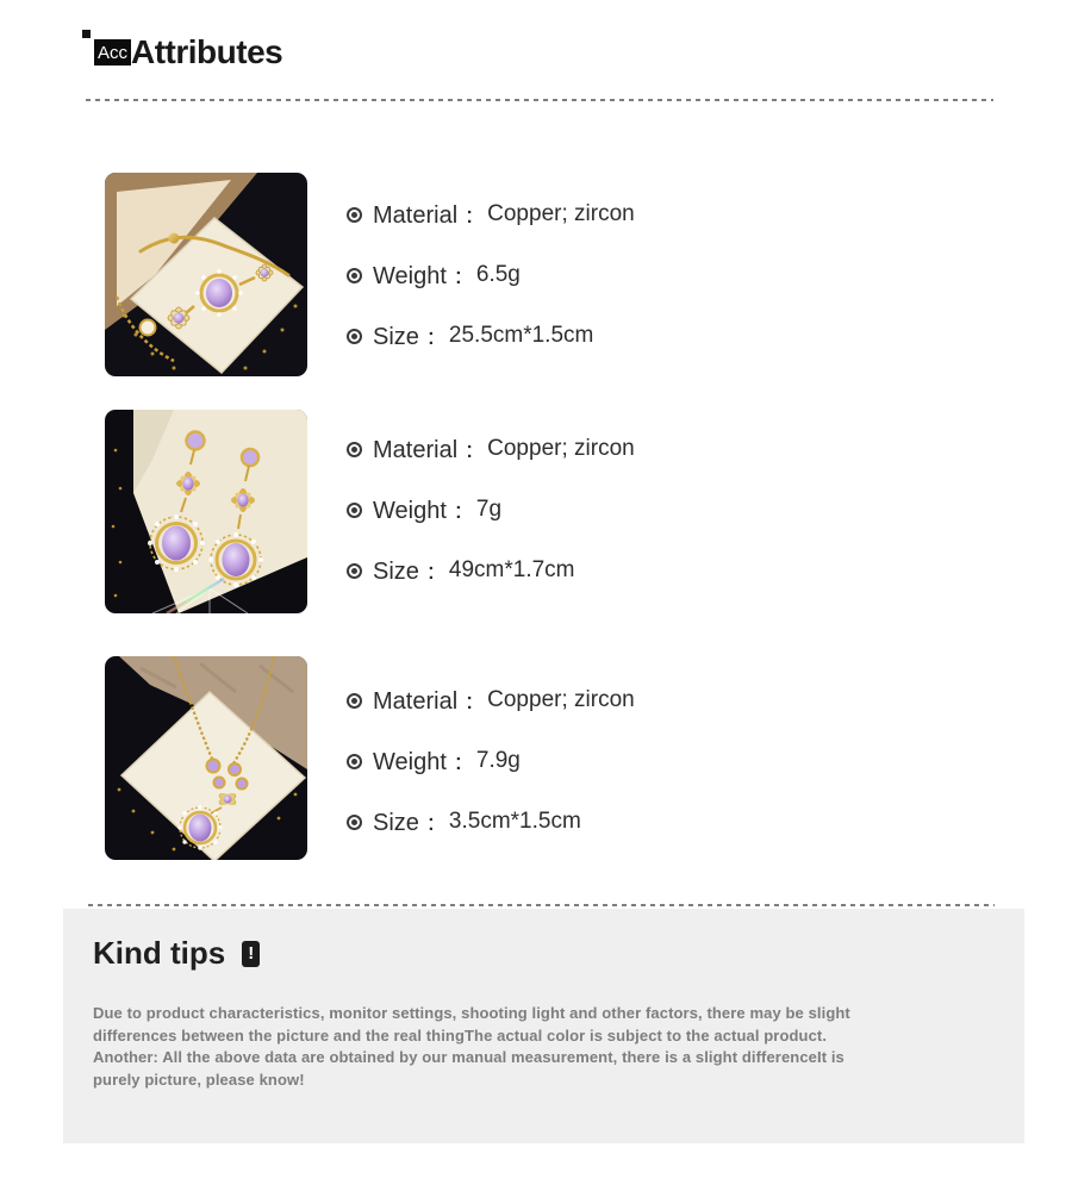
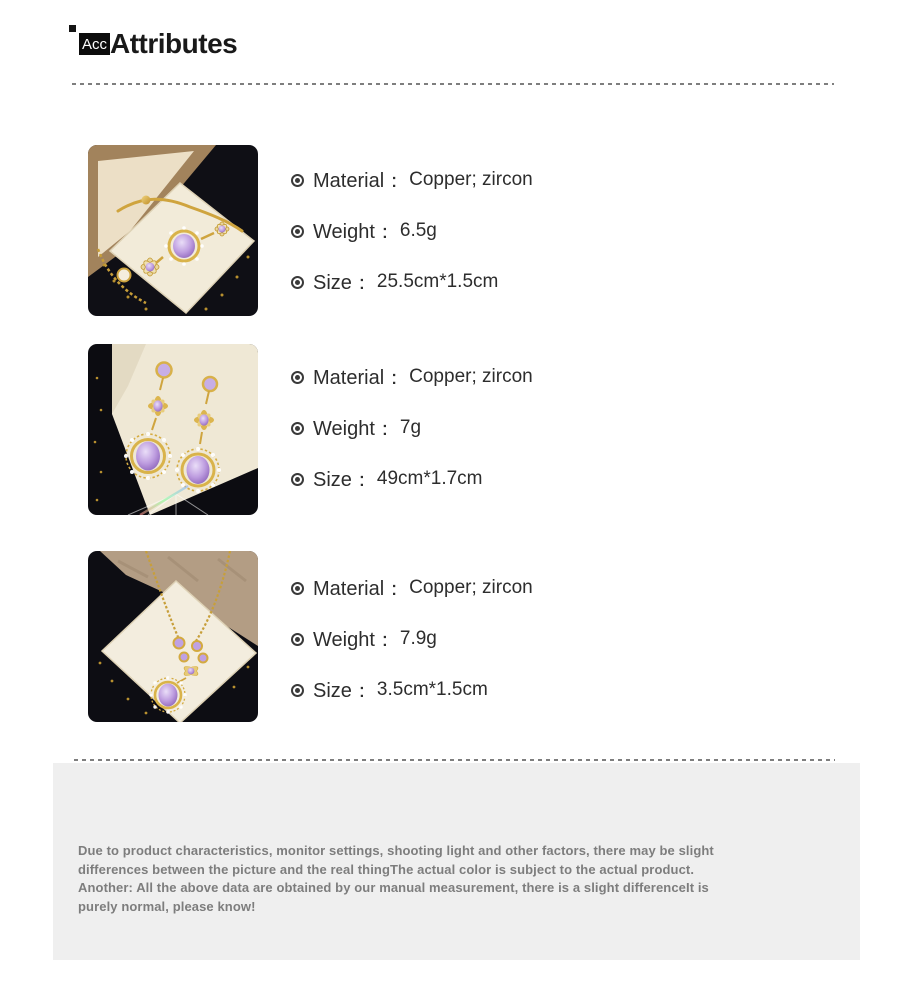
  Acc
  Attributes
  Material：
  Copper; zircon
  Weight：
  6.5g
  Size：
  25.5cm*1.5cm
  Material：
  Copper; zircon
  Weight：
  7g
  Size：
  49cm*1.7cm
  Material：
  Copper; zircon
  Weight：
  7.9g
  Size：
  3.5cm*1.5cm
- Kind tips
- !
- Due to product characteristics, monitor settings, shooting light and other factors, there may be slight differences between the picture and the real thingThe actual color is subject to the actual product. Another: All the above data are obtained by our manual measurement, there is a slight differenceIt is purely picture, please know!
+ Due to product characteristics, monitor settings, shooting light and other factors, there may be slight differences between the picture and the real thingThe actual color is subject to the actual product. Another: All the above data are obtained by our manual measurement, there is a slight differenceIt is purely normal, please know!
